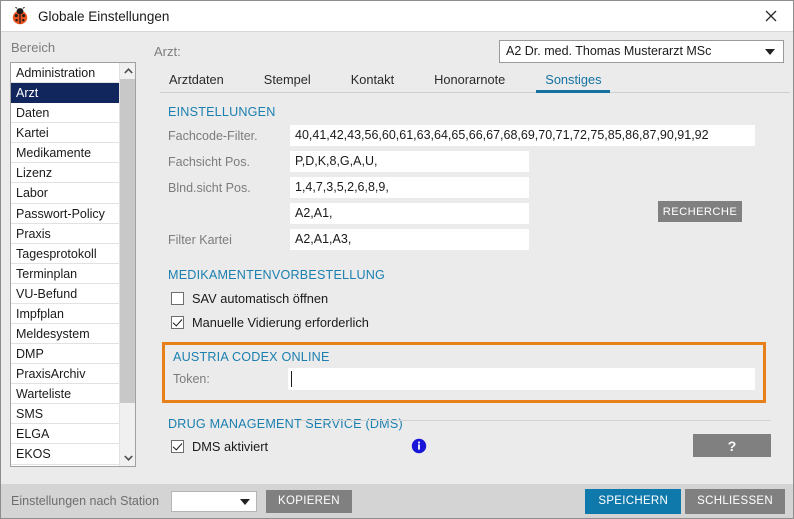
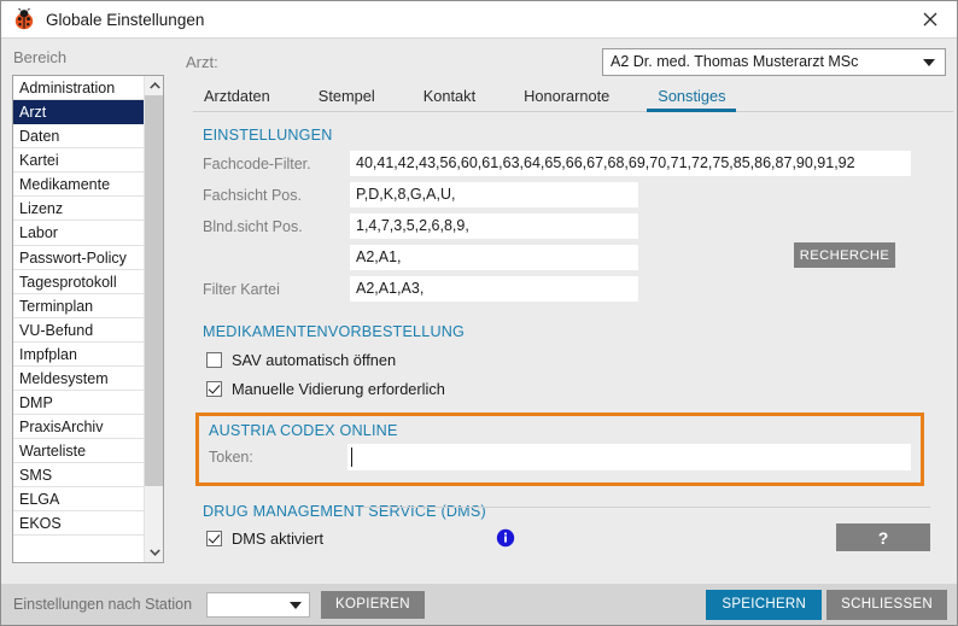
  Globale Einstellungen
  Bereich
  Administration
  Arzt
  Daten
  Kartei
  Medikamente
  Lizenz
  Labor
  Passwort-Policy
- Praxis
  Tagesprotokoll
  Terminplan
  VU-Befund
  Impfplan
  Meldesystem
  DMP
  PraxisArchiv
  Warteliste
  SMS
  ELGA
  EKOS
  Arzt:
  A2 Dr. med. Thomas Musterarzt MSc
  Arztdaten
  Stempel
  Kontakt
  Honorarnote
  Sonstiges
  EINSTELLUNGEN
  Fachcode-Filter.
  40,41,42,43,56,60,61,63,64,65,66,67,68,69,70,71,72,75,85,86,87,90,91,92
  Fachsicht Pos.
  P,D,K,8,G,A,U,
  Blnd.sicht Pos.
  1,4,7,3,5,2,6,8,9,
  A2,A1,
  Filter Kartei
  A2,A1,A3,
  RECHERCHE
  MEDIKAMENTENVORBESTELLUNG
  SAV automatisch öffnen
  Manuelle Vidierung erforderlich
  AUSTRIA CODEX ONLINE
  Token:
  DRUG MANAGEMENT SERVICE (DMS)
  DMS aktiviert
  ?
  Einstellungen nach Station
  KOPIEREN
  SPEICHERN
  SCHLIESSEN
